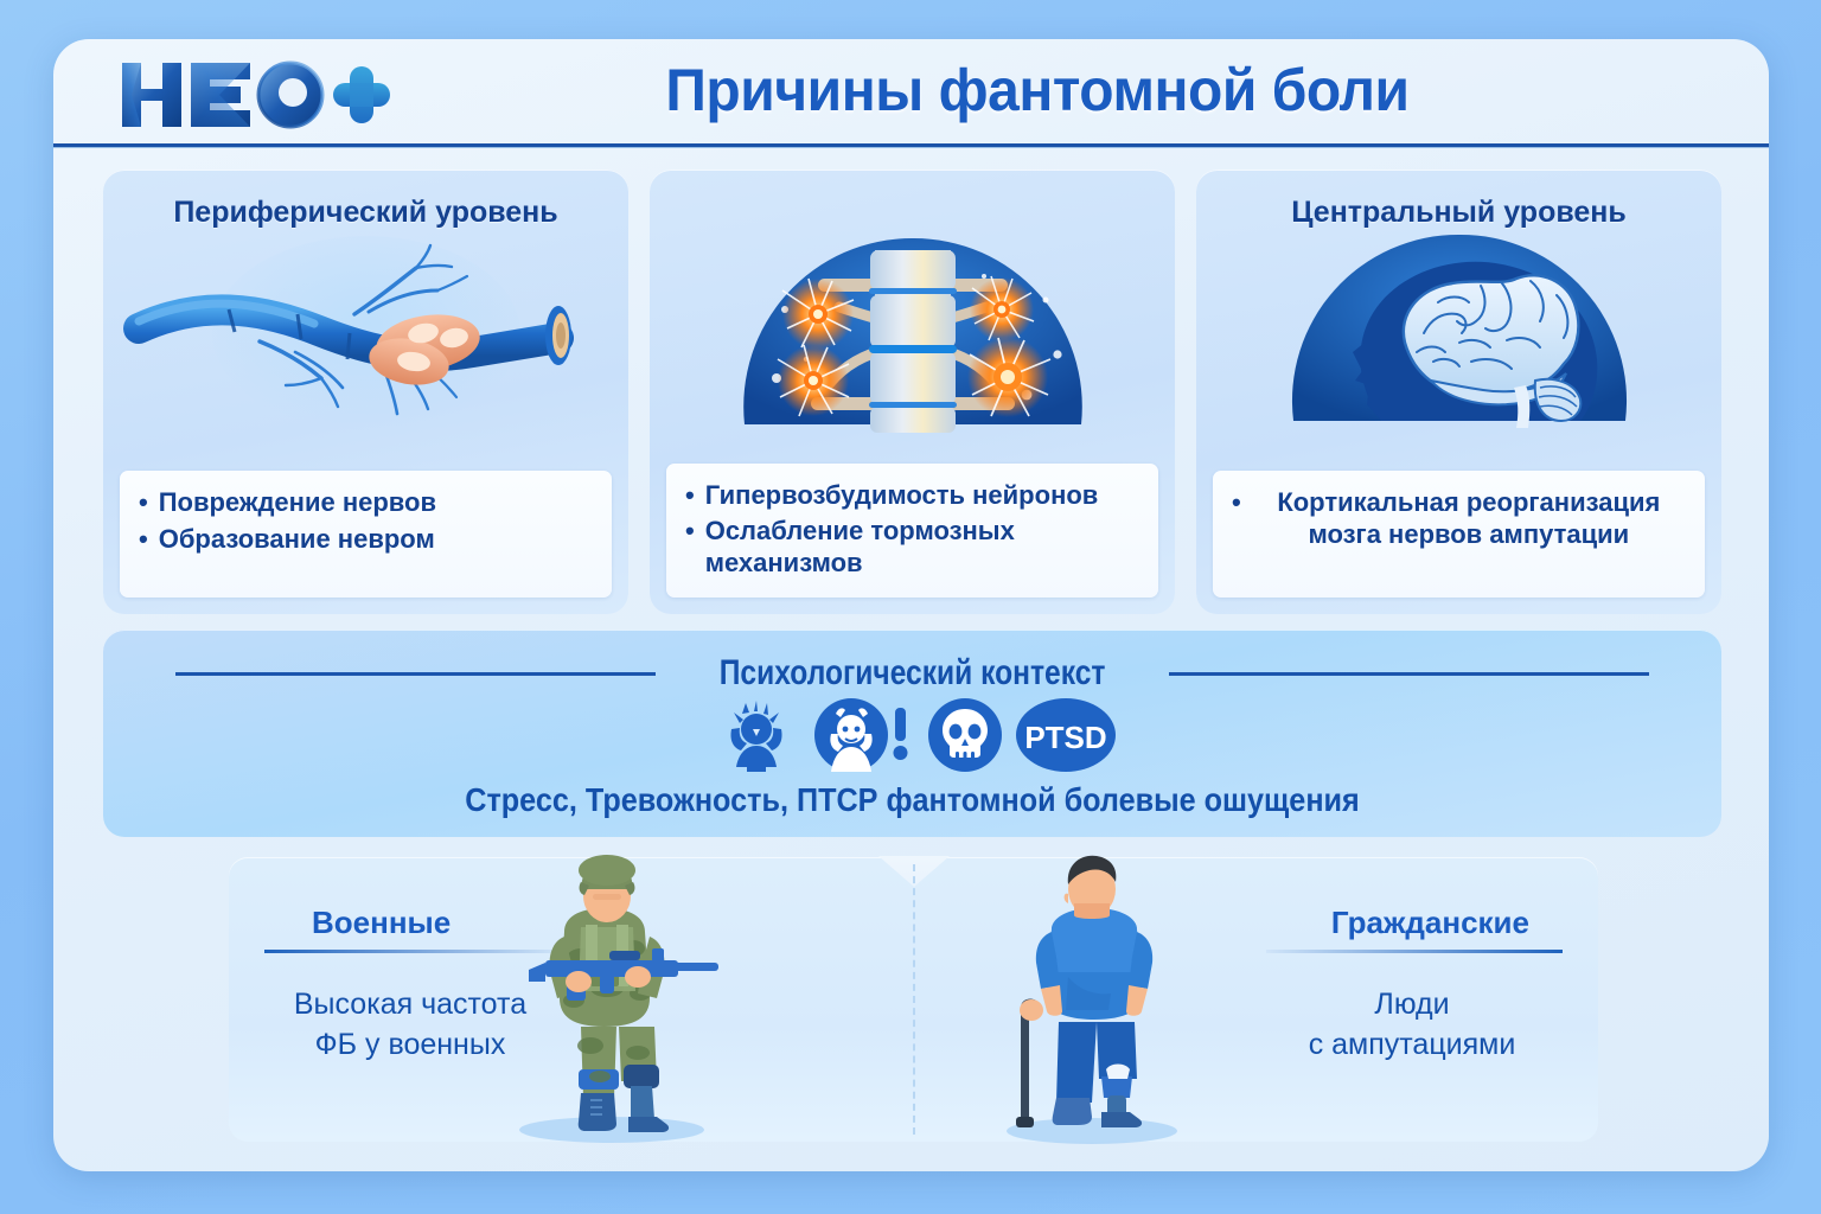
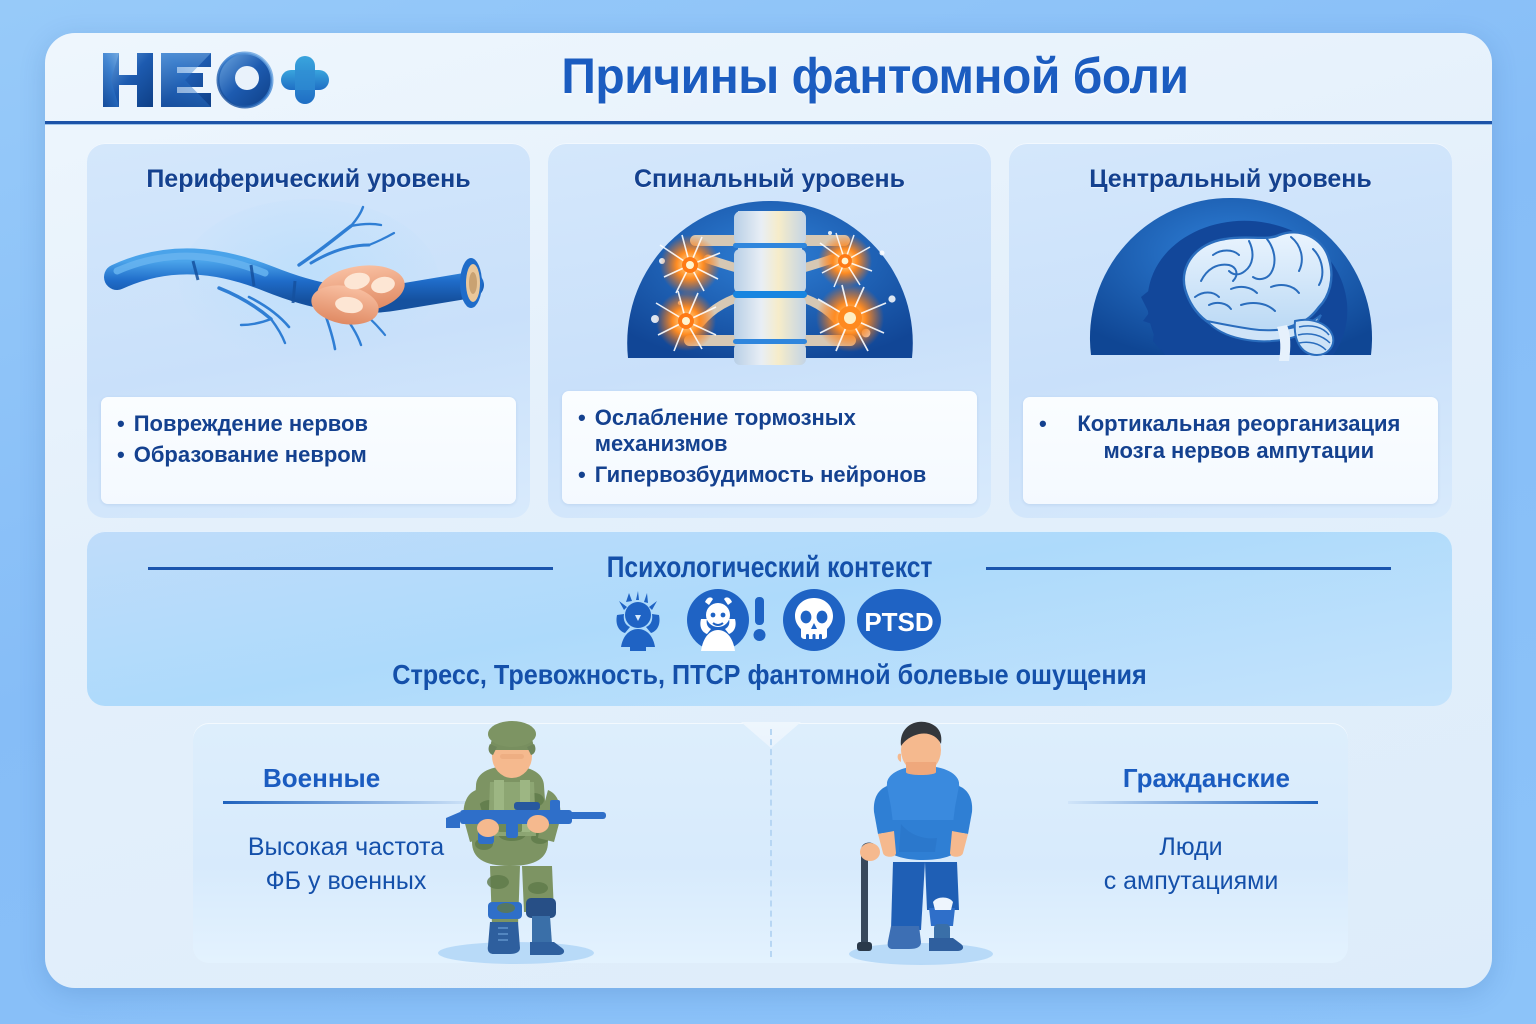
  Причины фантомной боли
  Периферический уровень
  •
  Повреждение нервов
  •
  Образование невром
+ Спинальный уровень
  •
- Гипервозбудимость нейронов
+ Ослабление тормозных механизмов
  •
- Ослабление тормозных механизмов
+ Гипервозбудимость нейронов
  Центральный уровень
  •
  Кортикальная реорганизация мозга нервов ампутации
  Психологический контекст
  PTSD
  Стресс, Тревожность, ПТСР фантомной болевые ошущения
  Военные
  Высокая частота
  ФБ у военных
  Гражданские
  Люди
  с ампутациями
